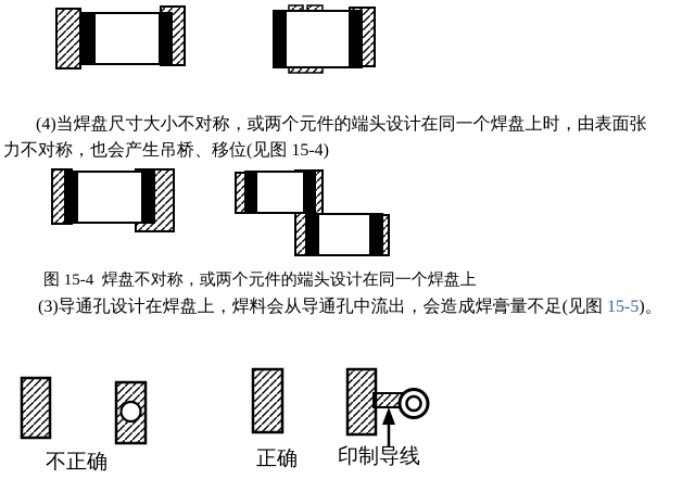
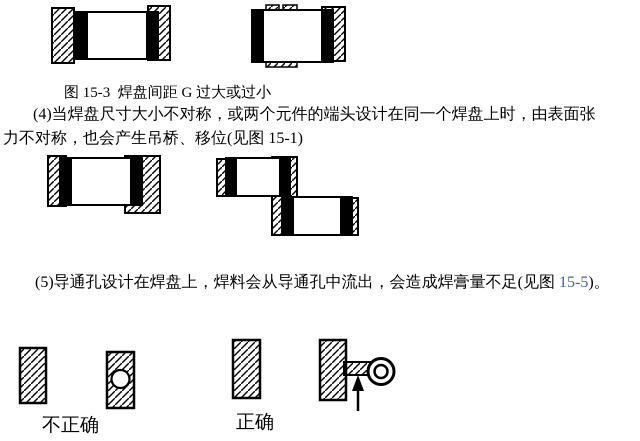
+ 图 15-3 焊盘间距 G 过大或过小
  (4)当焊盘尺寸大小不对称，或两个元件的端头设计在同一个焊盘上时，由表面张
- 力不对称，也会产生吊桥、移位(见图 15-4)
+ 力不对称，也会产生吊桥、移位(见图 15-1)
- 图 15-4 焊盘不对称，或两个元件的端头设计在同一个焊盘上
- (3)导通孔设计在焊盘上，焊料会从导通孔中流出，会造成焊膏量不足(见图 15-5)。
+ (5)导通孔设计在焊盘上，焊料会从导通孔中流出，会造成焊膏量不足(见图 15-5)。
  不正确
  正确
- 印制导线
